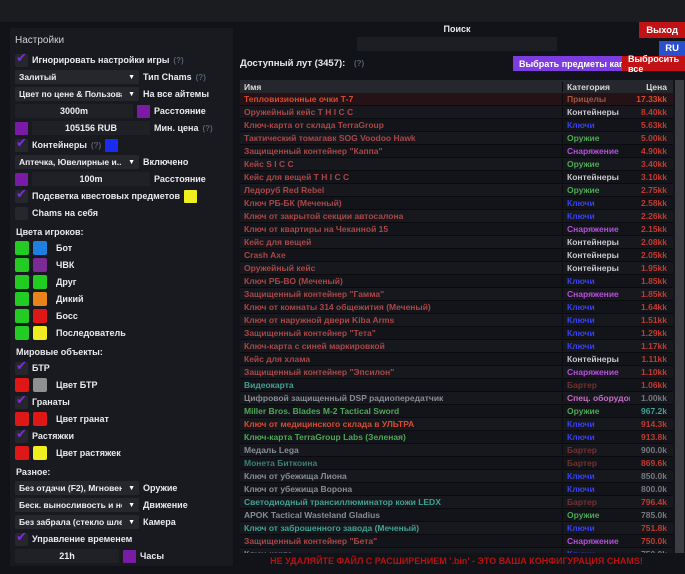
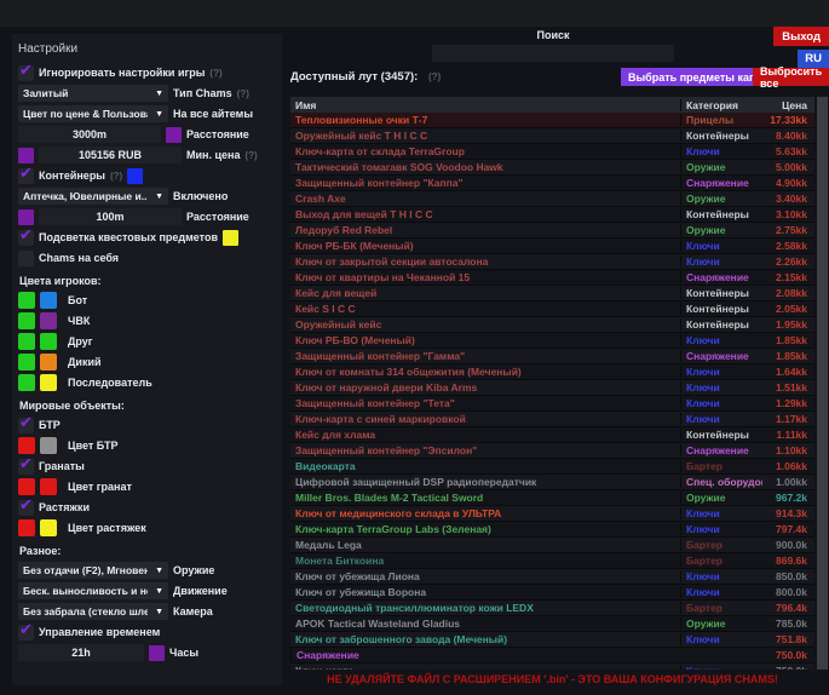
  Настройки
  ✔
  Игнорировать настройки игры
  (?)
  Залитый
  Тип Chams
  (?)
  Цвет по цене & Пользов
  На все айтемы
  3000m
  Расстояние
  105156 RUB
  Мин. цена
  (?)
  ✔
  Контейнеры
  (?)
  Аптечка, Ювелирные и..
  Включено
  100m
  Расстояние
  ✔
  Подсветка квестовых предметов
  Chams на себя
  Цвета игроков:
  Бот
  ЧВК
  Друг
  Дикий
- Босс
  Последователь
  Мировые объекты:
  ✔
  БТР
  Цвет БТР
  ✔
  Гранаты
  Цвет гранат
  ✔
  Растяжки
  Цвет растяжек
  Разное:
  Без отдачи (F2), Мгновен
  Оружие
  Беск. выносливость и н
  Движение
  Без забрала (стекло шле
  Камера
  ✔
  Управление временем
  21h
  Часы
  Поиск
  Выход
  RU
  Доступный лут (3457): (?)
  Выбрать предметы ка
  Выбросить все
  Имя
  Категория
  Цена
  Тепловизионные очки Т-7
  Прицелы
  17.33kk
  Оружейный кейс T H I C C
  Контейнеры
  8.40kk
  Ключ-карта от склада TerraGroup
  Ключи
  5.63kk
  Тактический томагавк SOG Voodoo Hawk
  Оружие
  5.00kk
  Защищенный контейнер "Каппа"
  Снаряжение
  4.90kk
- Кейс S I C C
+ Crash Axe
  Оружие
  3.40kk
- Кейс для вещей T H I C C
+ Выход для вещей T H I C C
  Контейнеры
  3.10kk
  Ледоруб Red Rebel
  Оружие
  2.75kk
  Ключ РБ-БК (Меченый)
  Ключи
  2.58kk
  Ключ от закрытой секции автосалона
  Ключи
  2.26kk
  Ключ от квартиры на Чеканной 15
  Снаряжение
  2.15kk
  Кейс для вещей
  Контейнеры
  2.08kk
- Crash Axe
+ Кейс S I C C
  Контейнеры
  2.05kk
  Оружейный кейс
  Контейнеры
  1.95kk
  Ключ РБ-ВО (Меченый)
  Ключи
  1.85kk
  Защищенный контейнер "Гамма"
  Снаряжение
  1.85kk
  Ключ от комнаты 314 общежития (Меченый)
  Ключи
  1.64kk
  Ключ от наружной двери Kiba Arms
  Ключи
  1.51kk
  Защищенный контейнер "Тета"
  Ключи
  1.29kk
  Ключ-карта с синей маркировкой
  Ключи
  1.17kk
  Кейс для хлама
  Контейнеры
  1.11kk
  Защищенный контейнер "Эпсилон"
  Снаряжение
  1.10kk
  Видеокарта
  Бартер
  1.06kk
  Цифровой защищенный DSP радиопередатчик
  Спец. оборудо
  1.00kk
  Miller Bros. Blades M-2 Tactical Sword
  Оружие
  967.2k
  Ключ от медицинского склада в УЛЬТРА
  Ключи
  914.3k
  Ключ-карта TerraGroup Labs (Зеленая)
  Ключи
- 913.8k
+ 797.4k
  Медаль Lega
  Бартер
  900.0k
  Монета Биткоина
  Бартер
  869.6k
  Ключ от убежища Лиона
  Ключи
  850.0k
  Ключ от убежища Ворона
  Ключи
  800.0k
  Светодиодный трансиллюминатор кожи LEDX
  Бартер
  796.4k
  APOK Tactical Wasteland Gladius
  Оружие
  785.0k
  Ключ от заброшенного завода (Меченый)
  Ключи
  751.8k
- Защищенный контейнер "Бета"
  Снаряжение
  750.0k
  НЕ УДАЛЯЙТЕ ФАЙЛ С РАСШИРЕНИЕМ '.bin' - ЭТО ВАША КОНФИГУРАЦИЯ CHAMS!
